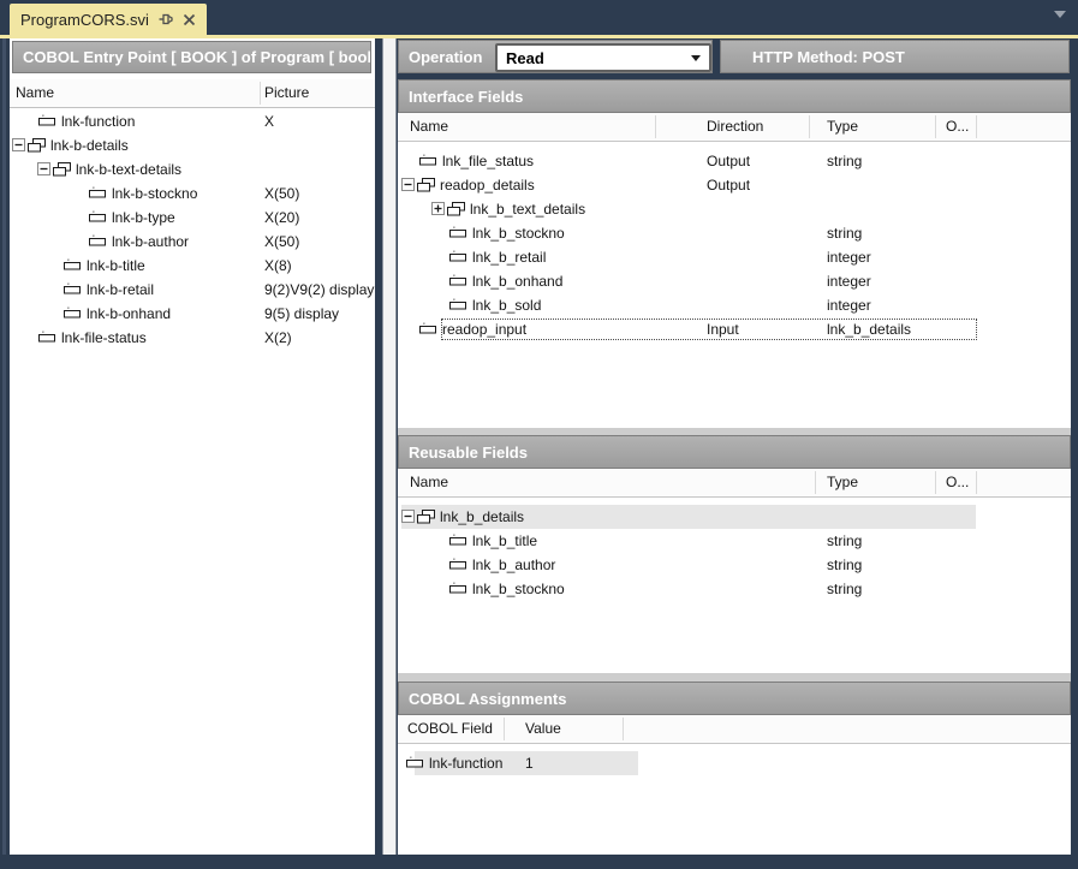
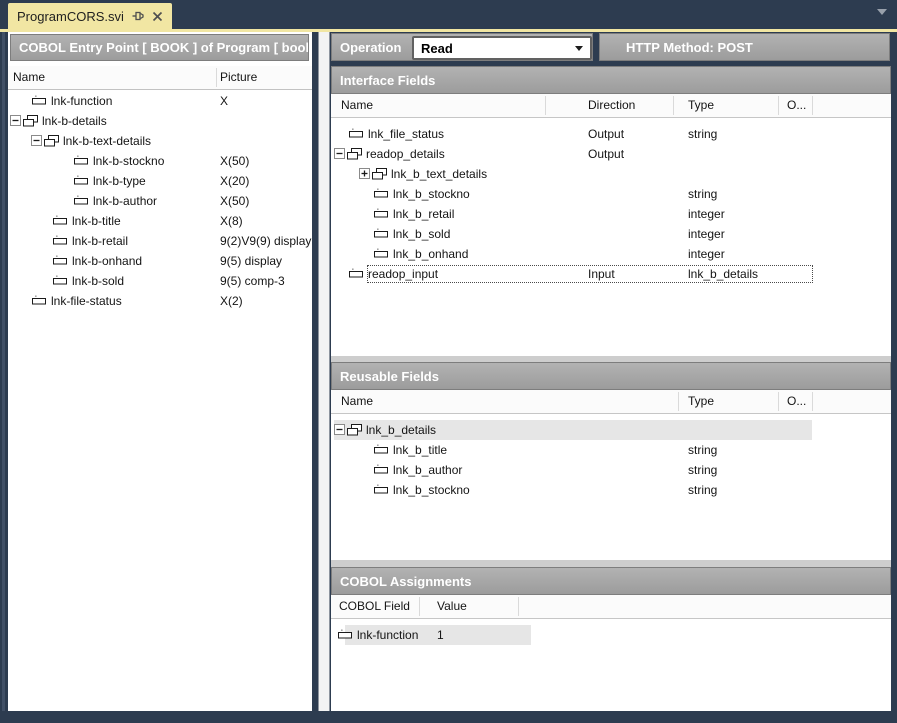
  ProgramCORS.svi
  COBOL Entry Point [ BOOK ] of Program [ boo
  Name
  Picture
  lnk-function
  X
  lnk-b-details
  lnk-b-text-details
  lnk-b-stockno
  X(50)
  lnk-b-type
  X(20)
  lnk-b-author
  X(50)
  lnk-b-title
  X(8)
  lnk-b-retail
- 9(2)V9(2) display
+ 9(2)V9(9) display
  lnk-b-onhand
  9(5) display
+ lnk-b-sold
+ 9(5) comp-3
  lnk-file-status
  X(2)
  Operation
  Read
  HTTP Method: POST
  Interface Fields
  Name
  Direction
  Type
  O...
  lnk_file_status
  Output
  string
  readop_details
  Output
  lnk_b_text_details
  lnk_b_stockno
  string
  lnk_b_retail
  integer
- lnk_b_onhand
+ lnk_b_sold
  integer
- lnk_b_sold
+ lnk_b_onhand
  integer
  readop_input
  Input
  lnk_b_details
  Reusable Fields
  Name
  Type
  O...
  lnk_b_details
  lnk_b_title
  string
  lnk_b_author
  string
  lnk_b_stockno
  string
  COBOL Assignments
  COBOL Field
  Value
  lnk-function
  1
